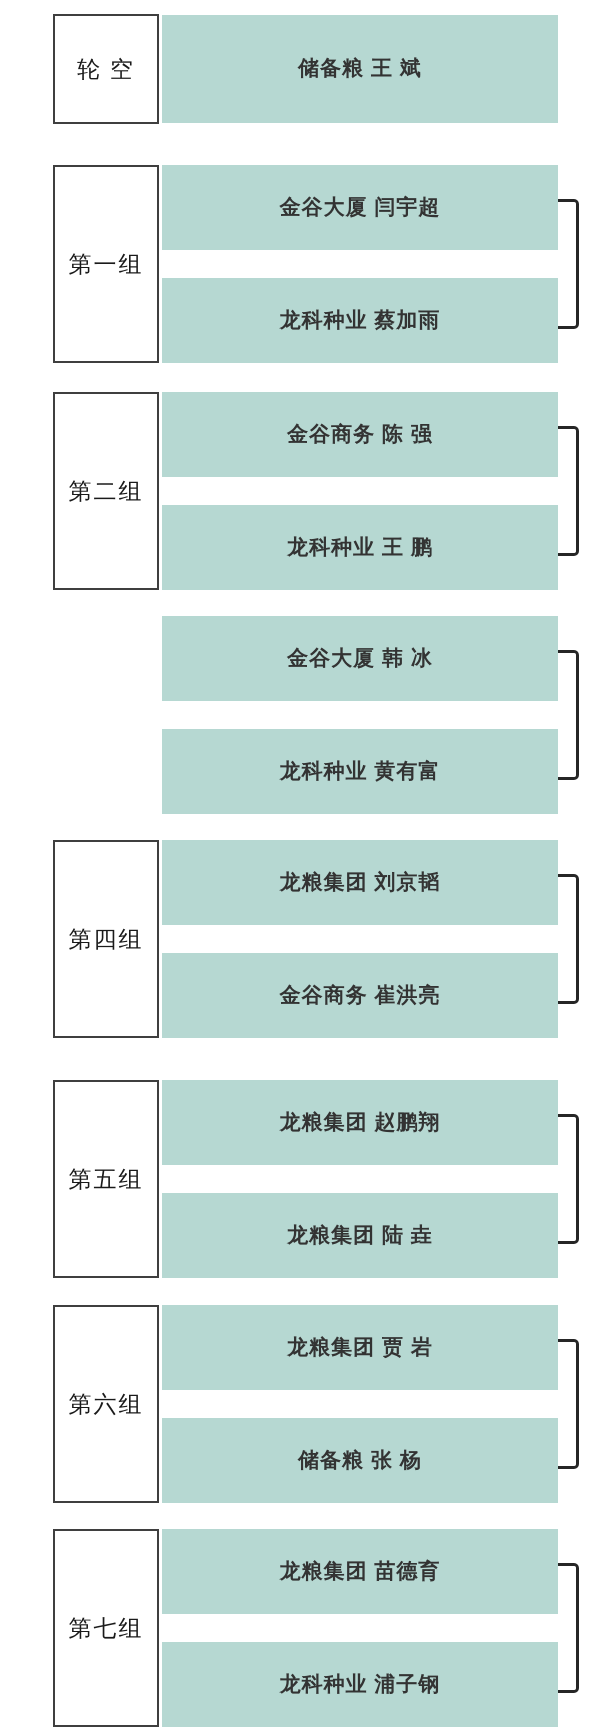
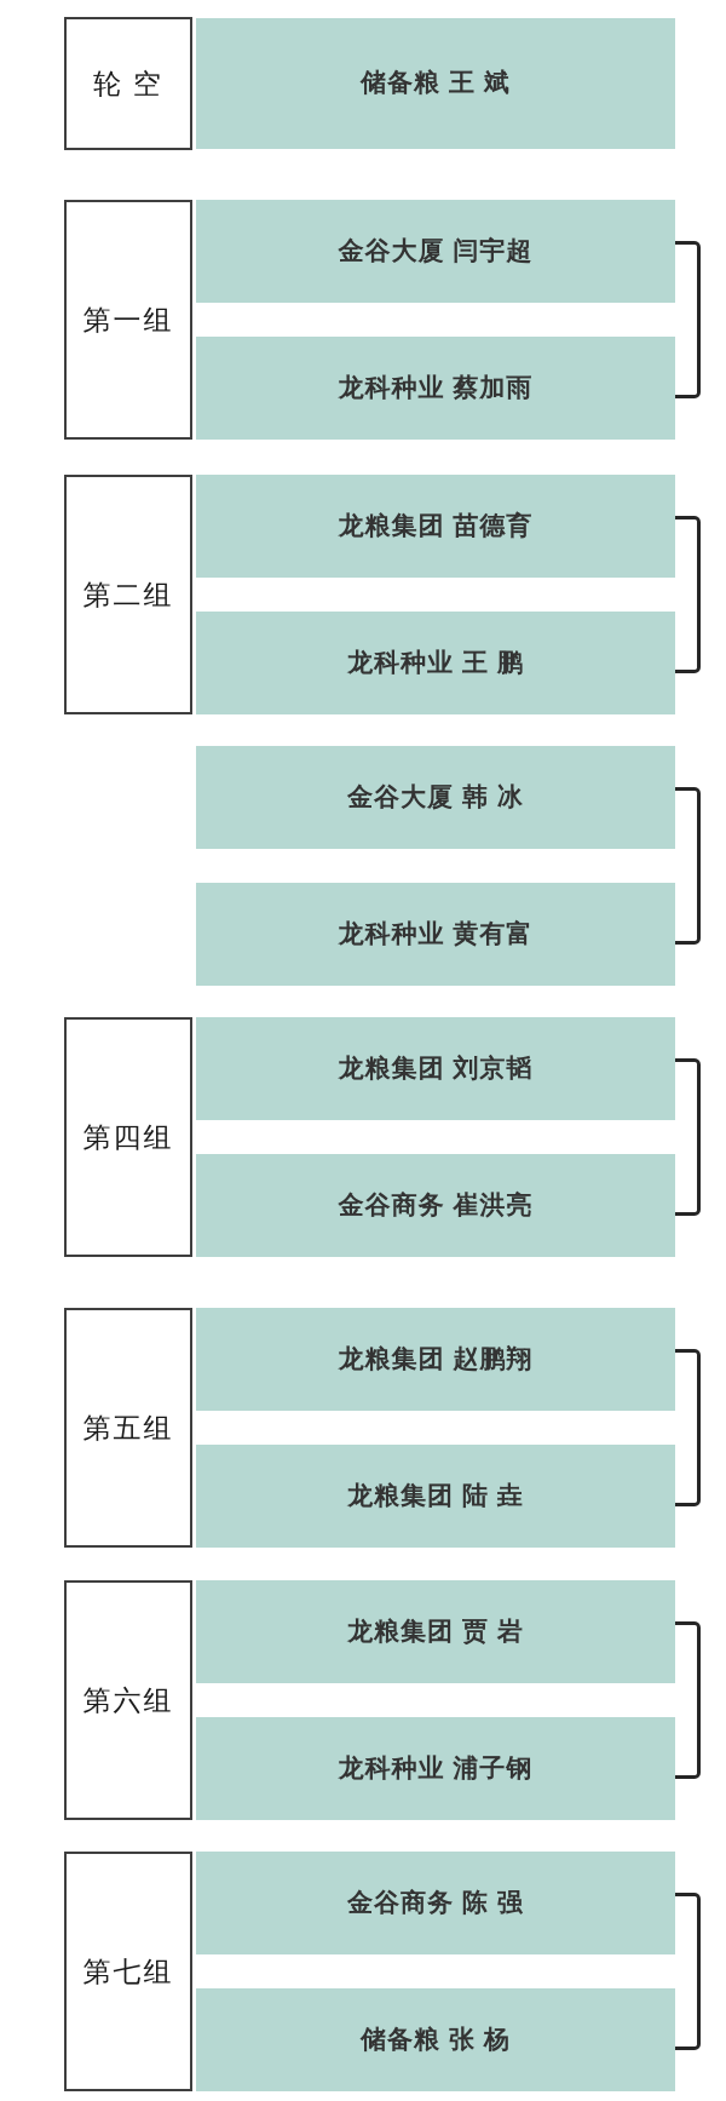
  轮 空
  储备粮 王 斌
  第一组
  金谷大厦 闫宇超
  龙科种业 蔡加雨
  第二组
- 金谷商务 陈 强
+ 龙粮集团 苗德育
  龙科种业 王 鹏
  金谷大厦 韩 冰
  龙科种业 黄有富
  第四组
  龙粮集团 刘京韬
  金谷商务 崔洪亮
  第五组
  龙粮集团 赵鹏翔
  龙粮集团 陆 垚
  第六组
  龙粮集团 贾 岩
- 储备粮 张 杨
+ 龙科种业 浦子钢
  第七组
- 龙粮集团 苗德育
+ 金谷商务 陈 强
- 龙科种业 浦子钢
+ 储备粮 张 杨
